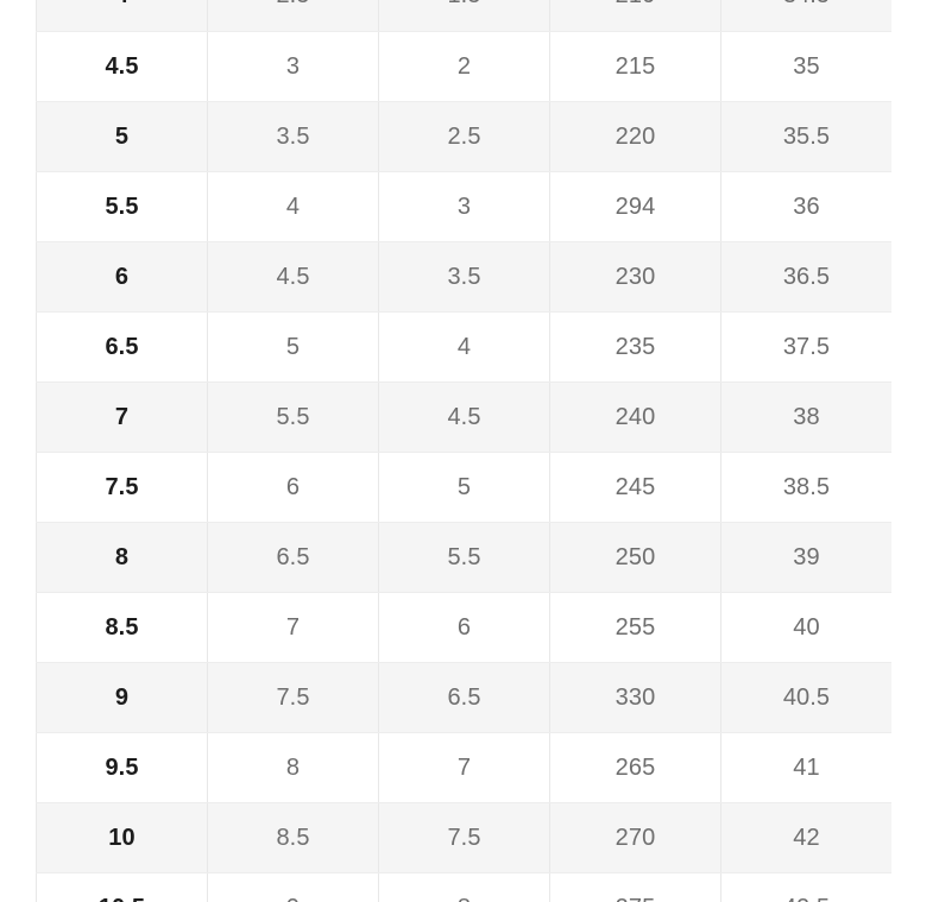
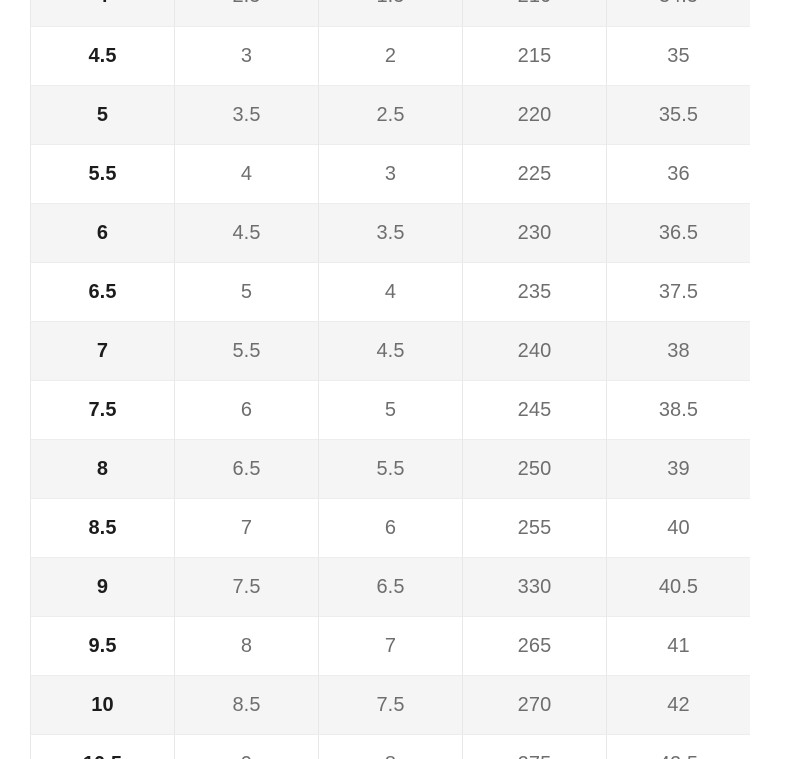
  4.5	3	2	215	35
  5	3.5	2.5	220	35.5
- 5.5	4	3	294	36
+ 5.5	4	3	225	36
  6	4.5	3.5	230	36.5
  6.5	5	4	235	37.5
  7	5.5	4.5	240	38
  7.5	6	5	245	38.5
  8	6.5	5.5	250	39
  8.5	7	6	255	40
  9	7.5	6.5	330	40.5
  9.5	8	7	265	41
  10	8.5	7.5	270	42
